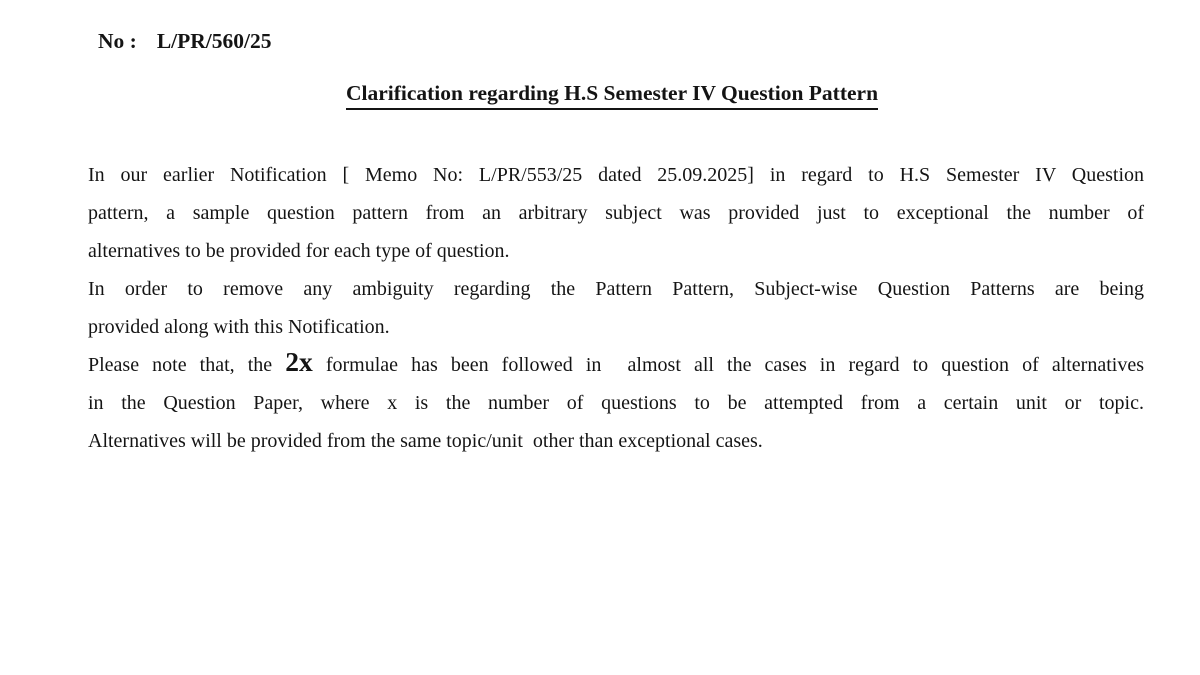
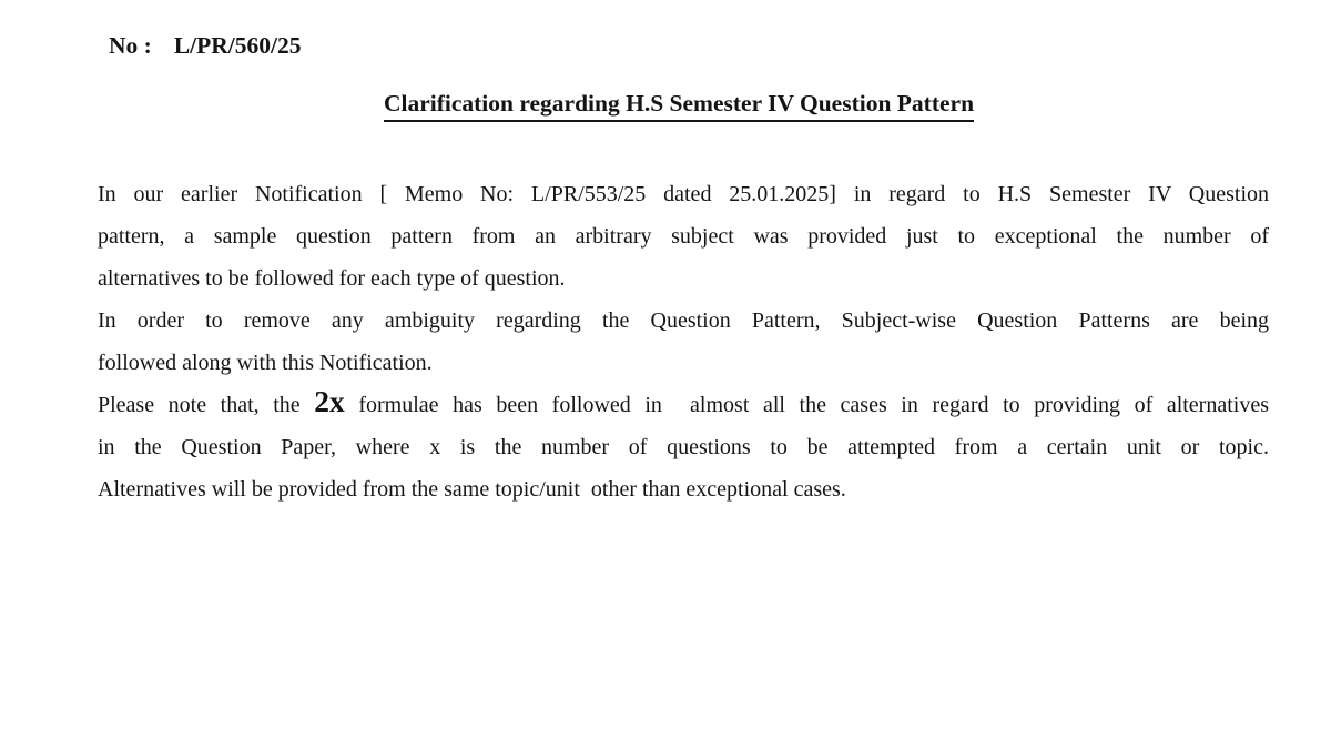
  No : L/PR/560/25
  Clarification regarding H.S Semester IV Question Pattern
- In our earlier Notification [ Memo No: L/PR/553/25 dated 25.09.2025] in regard to H.S Semester IV Question
+ In our earlier Notification [ Memo No: L/PR/553/25 dated 25.01.2025] in regard to H.S Semester IV Question
  pattern, a sample question pattern from an arbitrary subject was provided just to exceptional the number of
- alternatives to be provided for each type of question.
+ alternatives to be followed for each type of question.
- In order to remove any ambiguity regarding the Pattern Pattern, Subject-wise Question Patterns are being
+ In order to remove any ambiguity regarding the Question Pattern, Subject-wise Question Patterns are being
- provided along with this Notification.
+ followed along with this Notification.
- Please note that, the 2x formulae has been followed in almost all the cases in regard to question of alternatives
+ Please note that, the 2x formulae has been followed in almost all the cases in regard to providing of alternatives
  in the Question Paper, where x is the number of questions to be attempted from a certain unit or topic.
  Alternatives will be provided from the same topic/unit other than exceptional cases.
